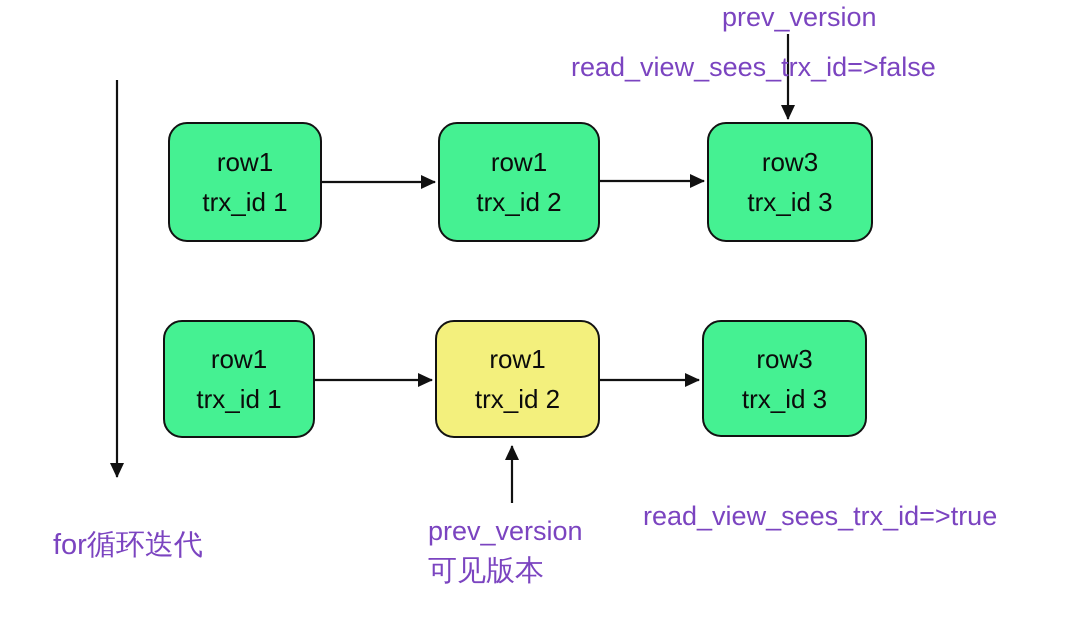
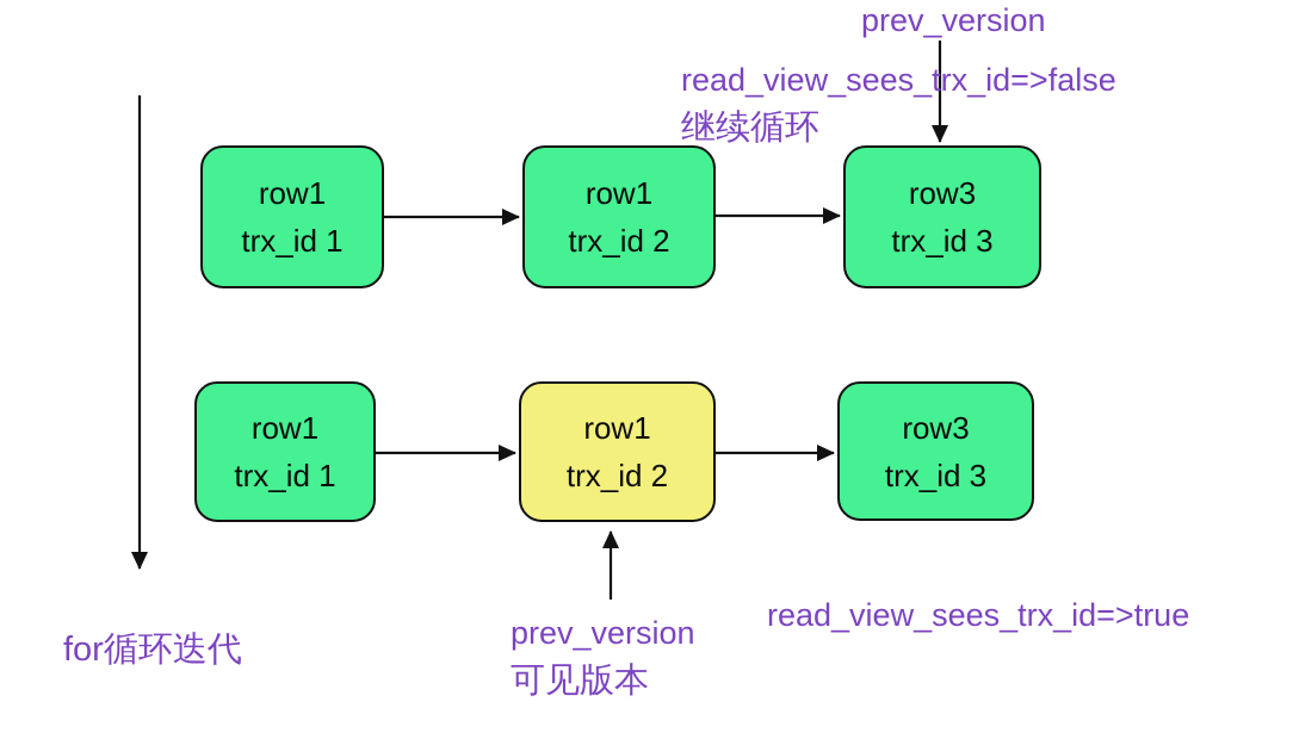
  row1
  trx_id 1
  row1
  trx_id 2
  row3
  trx_id 3
  row1
  trx_id 1
  row1
  trx_id 2
  row3
  trx_id 3
  prev_version
  read_view_sees_trx_id=>false
+ 继续循环
  for循环迭代
  prev_version
  可见版本
  read_view_sees_trx_id=>true
